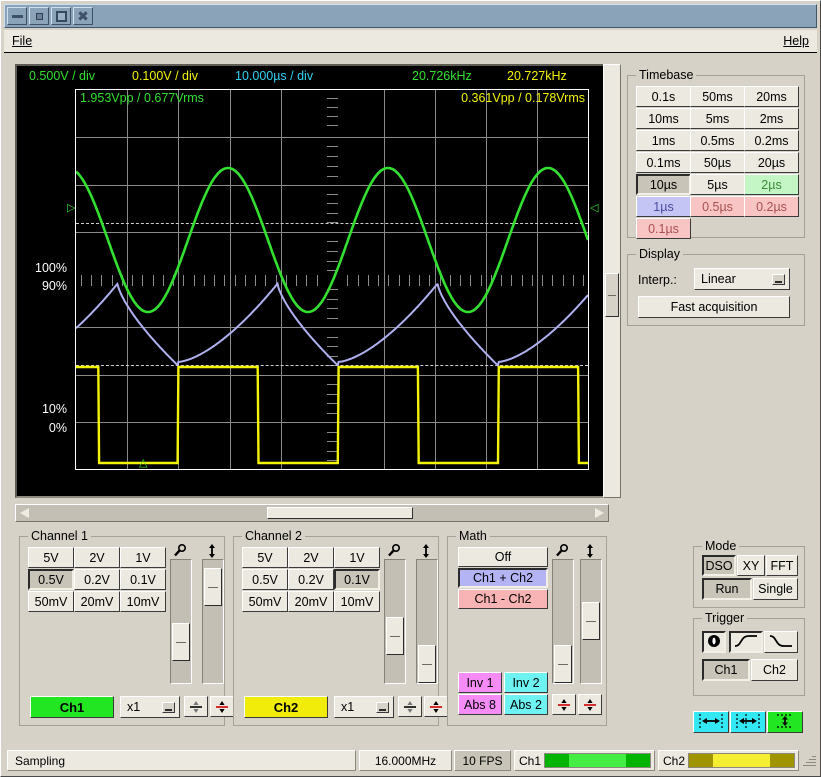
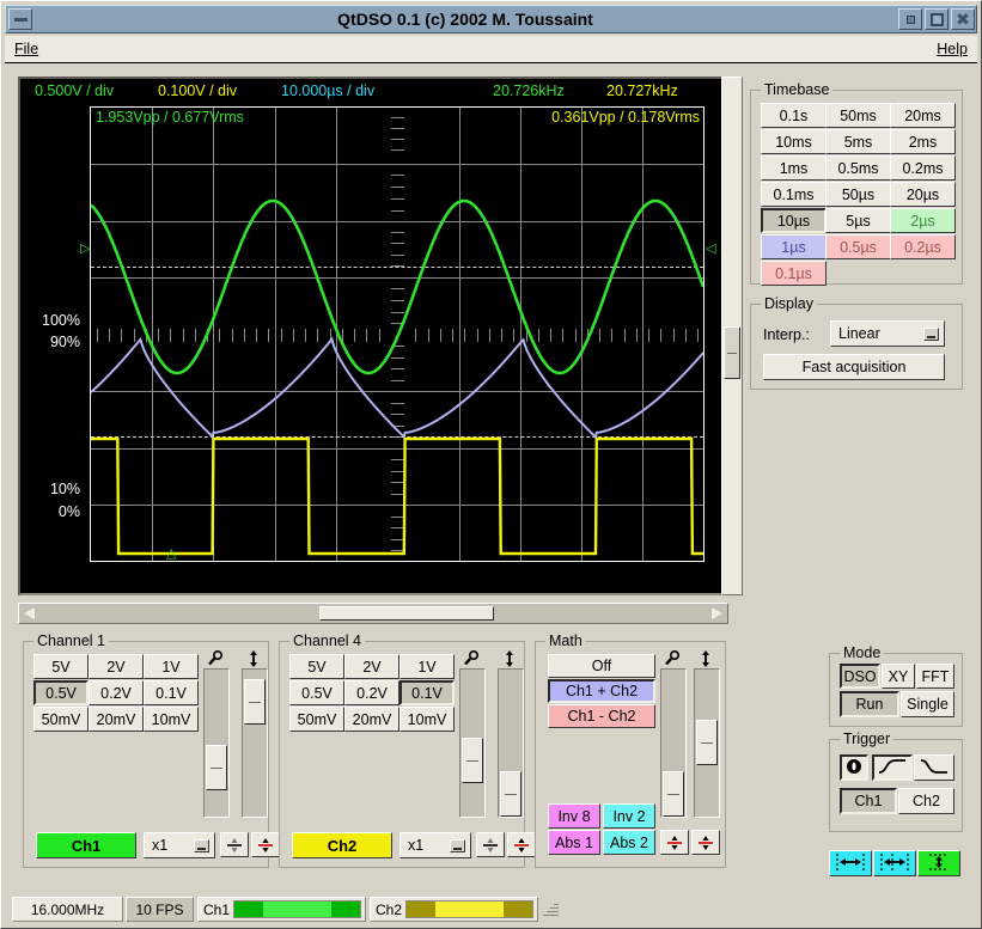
+ QtDSO 0.1 (c) 2002 M. Toussaint
  ✖
  File
  Help
  0.500V / div
  0.100V / div
  10.000µs / div
  20.726kHz
  20.727kHz
  100%
  90%
  10%
  0%
  ▷
  ◁
  1.953Vpp / 0.677Vrms
  0.361Vpp / 0.178Vrms
  △
  Timebase
  0.1s
  50ms
  20ms
  10ms
  5ms
  2ms
  1ms
  0.5ms
  0.2ms
  0.1ms
  50µs
  20µs
  10µs
  5µs
  2µs
  1µs
  0.5µs
  0.2µs
  0.1µs
  Display
  Interp.:
  Linear
  Fast acquisition
  Channel 1
  5V
  2V
  1V
  0.5V
  0.2V
  0.1V
  50mV
  20mV
  10mV
  Ch1
  x1
- Channel 2
+ Channel 4
  5V
  2V
  1V
  0.5V
  0.2V
  0.1V
  50mV
  20mV
  10mV
  Ch2
  x1
  Math
  Off
  Ch1 + Ch2
  Ch1 - Ch2
- Inv 1
+ Inv 8
  Inv 2
- Abs 8
+ Abs 1
  Abs 2
  Mode
  DSO
  XY
  FFT
  Run
  Single
  Trigger
  Ch1
  Ch2
- Sampling
  16.000MHz
  10 FPS
  Ch1
  Ch2
